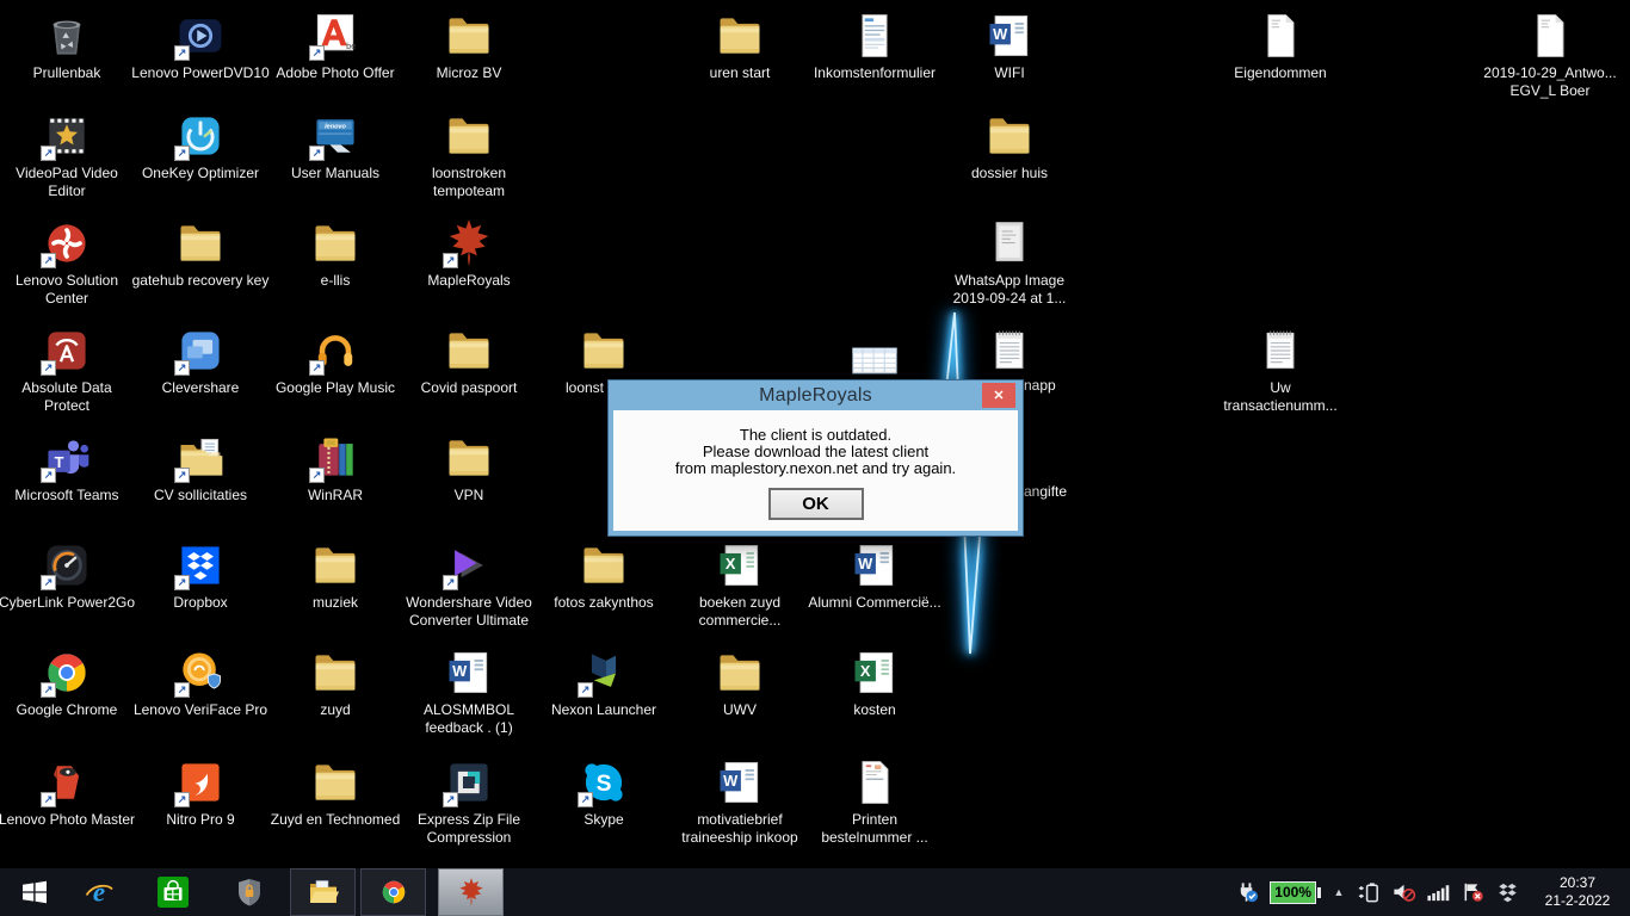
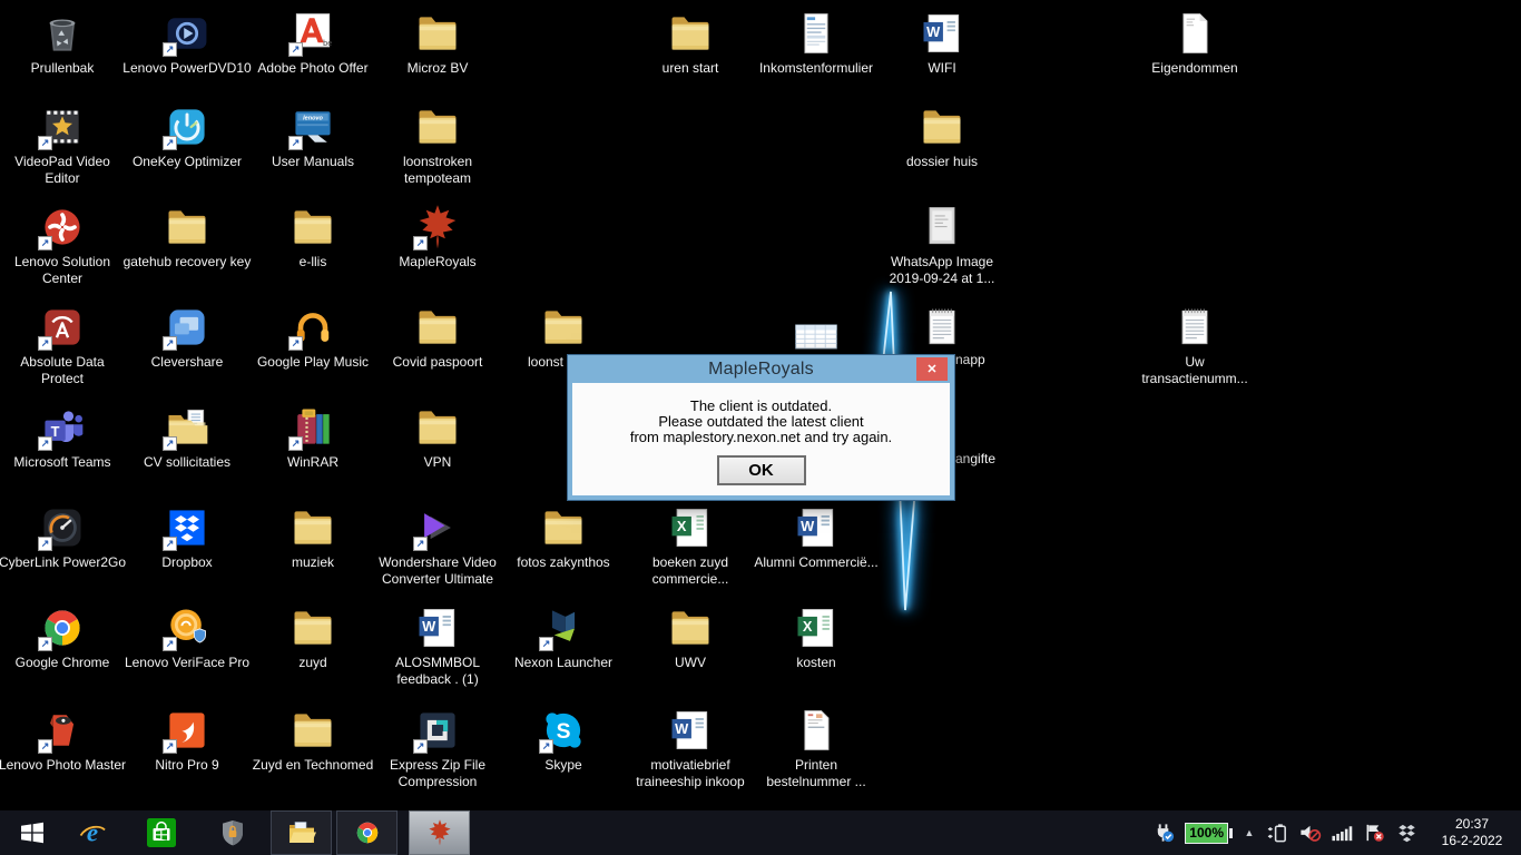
  Prullenbak
  ↗
  Lenovo PowerDVD10
  be
  ↗
  Adobe Photo Offer
  Microz BV
  uren start
  Inkomstenformulier
  W
  WIFI
  Eigendommen
- 2019-10-29_Antwo... EGV_L Boer
  ↗
  VideoPad Video Editor
  ↗
  OneKey Optimizer
  ↗
  User Manuals
  loonstroken tempoteam
  dossier huis
  ↗
  Lenovo Solution Center
  gatehub recovery key
  e-llis
  ↗
  MapleRoyals
  WhatsApp Image 2019-09-24 at 1...
  ↗
  Absolute Data Protect
  ↗
  Clevershare
  ↗
  Google Play Music
  Covid paspoort
  loonst
  Uw transactienumm...
  T
  ↗
  Microsoft Teams
  ↗
  CV sollicitaties
  ↗
  WinRAR
  VPN
  ↗
  CyberLink Power2Go
  ↗
  Dropbox
  muziek
  ↗
  Wondershare Video Converter Ultimate
  fotos zakynthos
  X
  boeken zuyd commercie...
  W
  Alumni Commercië...
  ↗
  Google Chrome
  ↗
  Lenovo VeriFace Pro
  zuyd
  W
  ALOSMMBOL feedback . (1)
  ↗
  Nexon Launcher
  UWV
  X
  kosten
  ↗
  Lenovo Photo Master
  ↗
  Nitro Pro 9
  Zuyd en Technomed
  ↗
  Express Zip File Compression
  S
  ↗
  Skype
  W
  motivatiebrief traineeship inkoop
  Printen bestelnummer ...
  napp
  angifte
  MapleRoyals
  ✕
  The client is outdated.
- Please download the latest client
+ Please outdated the latest client
  from maplestory.nexon.net and try again.
  OK
  e
  100%
  ▲
  20:37
- 21-2-2022
+ 16-2-2022
